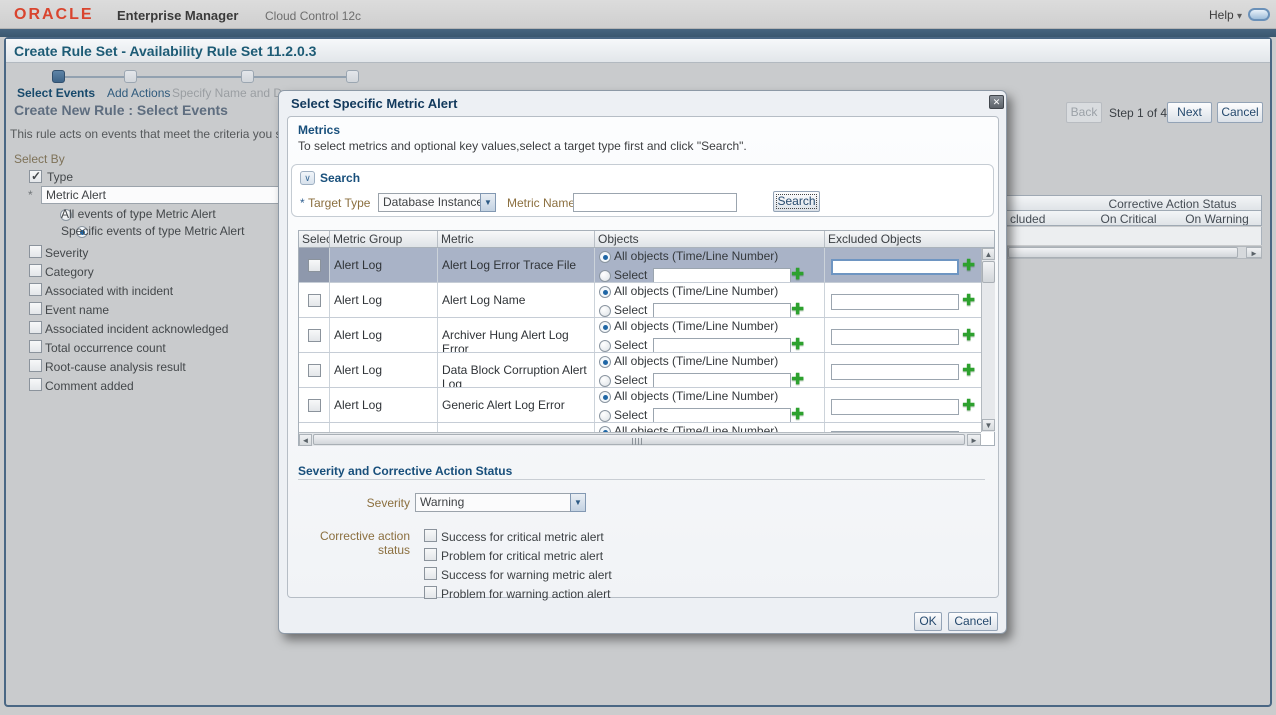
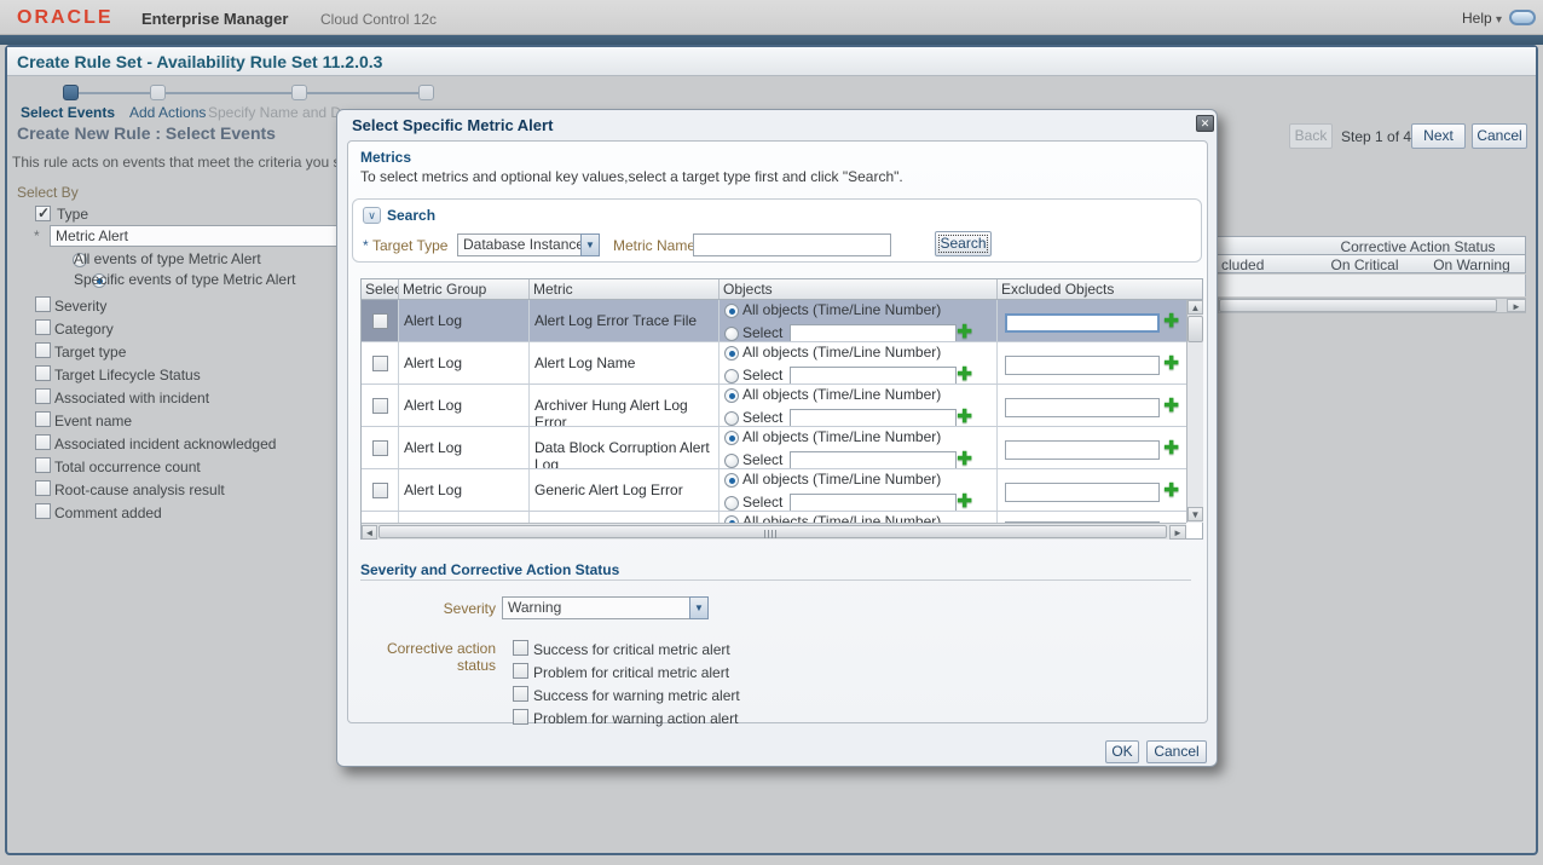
  ORACLE
  Enterprise Manager
  Cloud Control 12c
  Help ▾
  Create Rule Set - Availability Rule Set 11.2.0.3
  Select Events
  Add Actions
  Specify Name and
  Create New Rule : Select Events
  This rule acts on events that meet the criteria you
  Select By
  Type
  *
  Metric Alert
  All events of type Metric Alert
  Specific events of type Metric Alert
  Severity
  Category
+ Target type
+ Target Lifecycle Status
  Associated with incident
  Event name
  Associated incident acknowledged
  Total occurrence count
  Root-cause analysis result
  Comment added
  Back
  Step 1 of 4
  Next
  Cancel
  Corrective Action Status
  cluded
  On Critical
  On Warning
  ►
  Select Specific Metric Alert
  ✕
  Metrics
  To select metrics and optional key values,select a target type first and click "Search".
  ∨
  Search
  *
  Target Type
  Database Instanc
  ▼
  Metric Name
  Search
  Selec
  Metric Group
  Metric
  Objects
  Excluded Objects
  Alert Log
  Alert Log Error Trace File
  All objects (Time/Line Number)
  Select ✚
  ✚
  Alert Log
  Alert Log Name
  All objects (Time/Line Number)
  Select ✚
  ✚
  Alert Log
  Archiver Hung Alert Log Error
  All objects (Time/Line Number)
  Select ✚
  ✚
  Alert Log
  Data Block Corruption Alert Log
  All objects (Time/Line Number)
  Select ✚
  ✚
  Alert Log
  Generic Alert Log Error
  All objects (Time/Line Number)
  Select ✚
  ✚
  All objects (Time/Line Number)
  ▲
  ▼
  ◄
  ►
  Severity and Corrective Action Status
  Severity
  Warning
  ▼
  Corrective action status
  Success for critical metric alert
  Problem for critical metric alert
  Success for warning metric alert
  Problem for warning action alert
  OK
  Cancel
